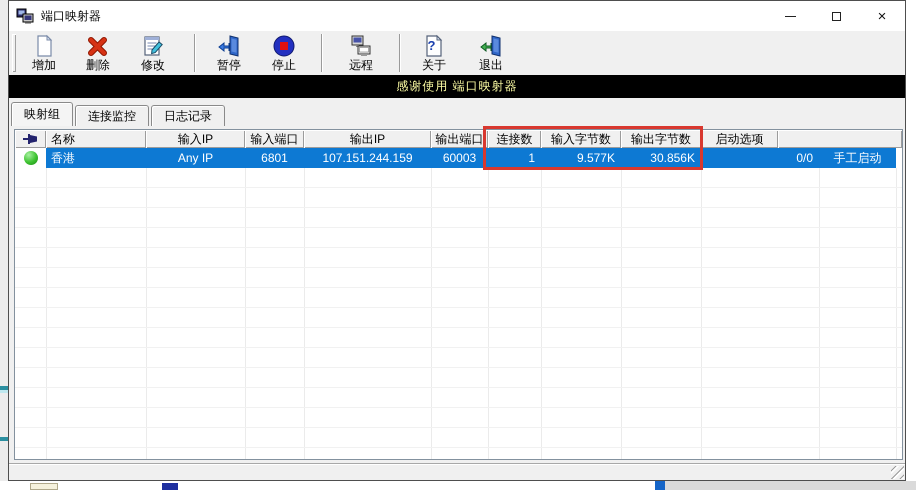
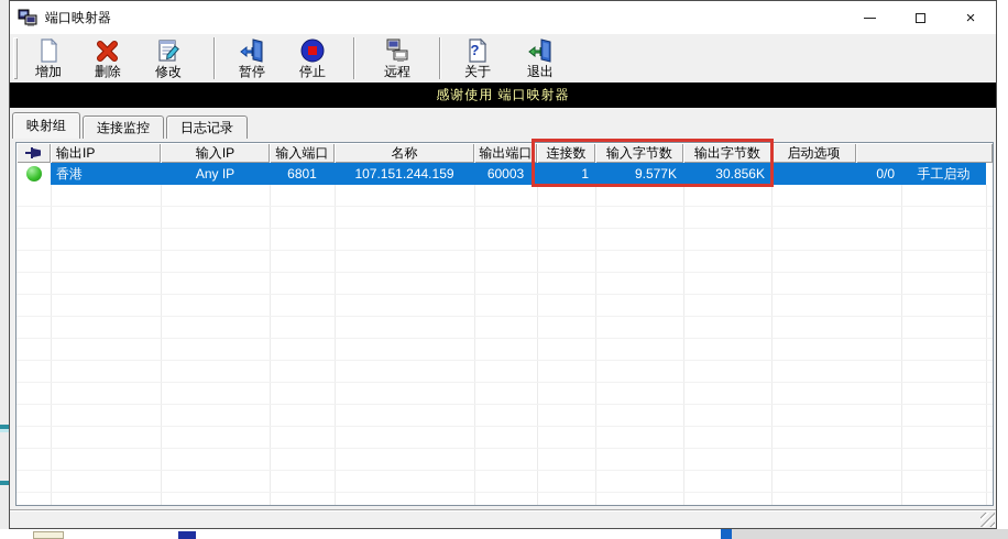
  端口映射器
  ×
  增加
  删除
  修改
  暂停
  停止
  远程
  ?
  关于
  退出
  感谢使用 端口映射器
  映射组
  连接监控
  日志记录
- 名称
+ 输出IP
  输入IP
  输入端口
- 输出IP
+ 名称
  输出端口
  连接数
  输入字节数
  输出字节数
  启动选项
  香港
  Any IP
  6801
  107.151.244.159
  60003
  1
  9.577K
  30.856K
  0/0
  手工启动
